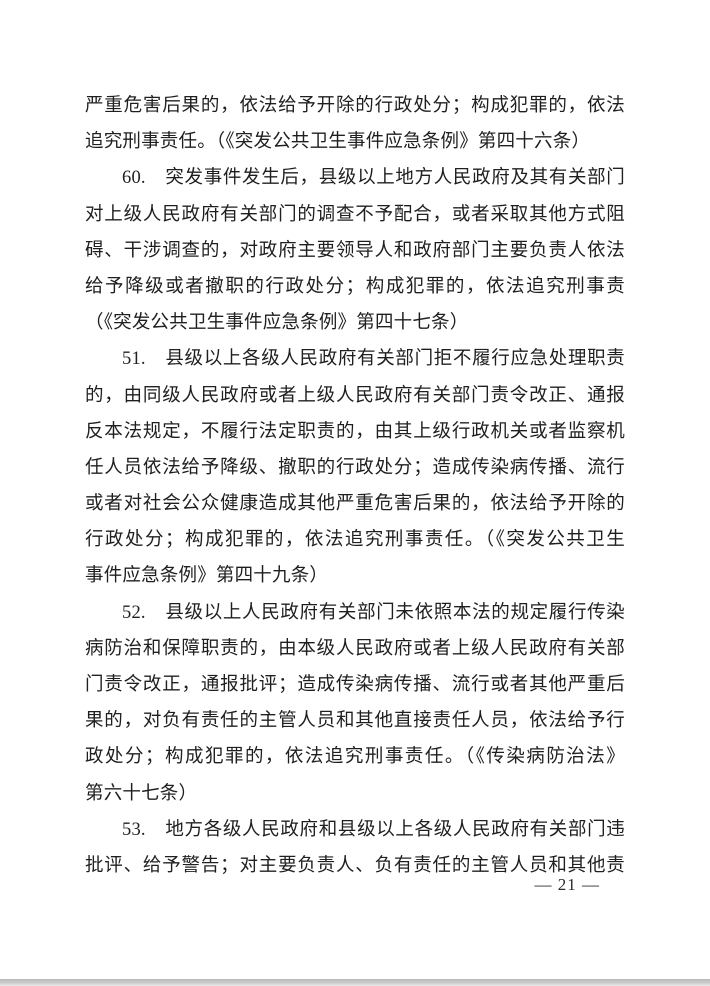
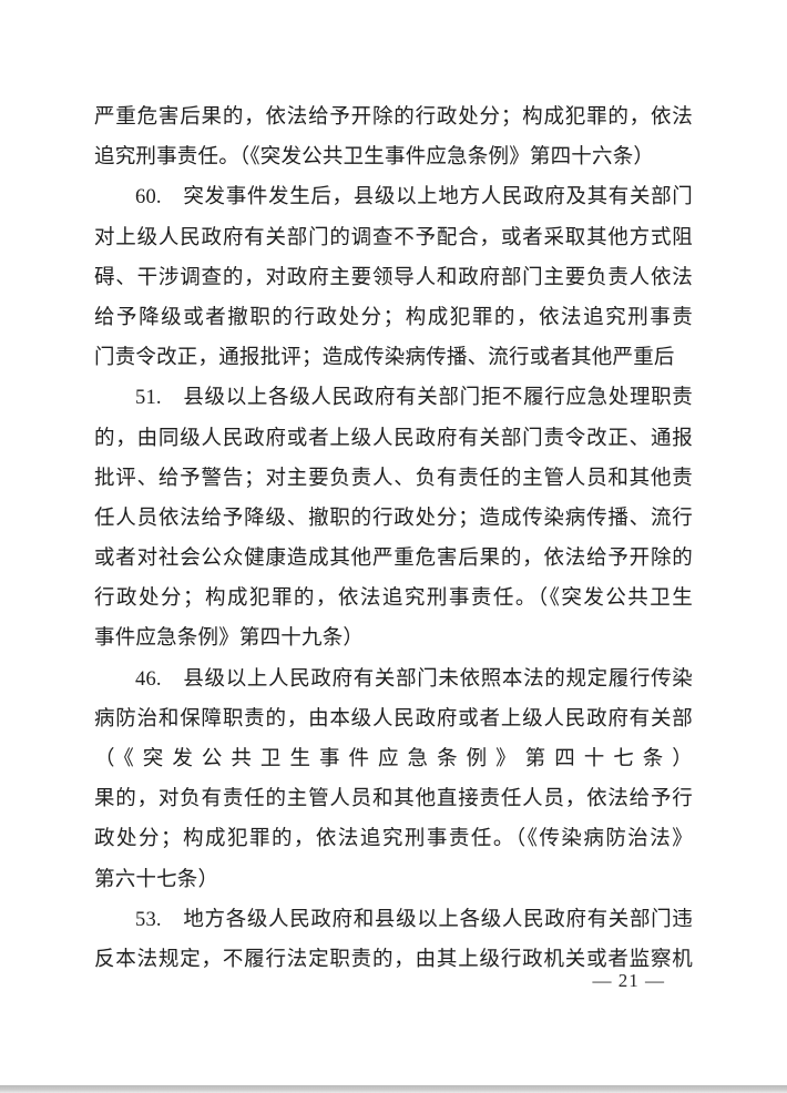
  严重危害后果的，依法给予开除的行政处分；构成犯罪的，依法
  追究刑事责任。（《突发公共卫生事件应急条例》第四十六条）
  60. 突发事件发生后，县级以上地方人民政府及其有关部门
  对上级人民政府有关部门的调查不予配合，或者采取其他方式阻
  碍、干涉调查的，对政府主要领导人和政府部门主要负责人依法
  给予降级或者撤职的行政处分；构成犯罪的，依法追究刑事责
- （《突发公共卫生事件应急条例》第四十七条）
+ 门责令改正，通报批评；造成传染病传播、流行或者其他严重后
  51. 县级以上各级人民政府有关部门拒不履行应急处理职责
  的，由同级人民政府或者上级人民政府有关部门责令改正、通报
- 反本法规定，不履行法定职责的，由其上级行政机关或者监察机
+ 批评、给予警告；对主要负责人、负有责任的主管人员和其他责
  任人员依法给予降级、撤职的行政处分；造成传染病传播、流行
  或者对社会公众健康造成其他严重危害后果的，依法给予开除的
  行政处分；构成犯罪的，依法追究刑事责任。（《突发公共卫生
  事件应急条例》第四十九条）
- 52. 县级以上人民政府有关部门未依照本法的规定履行传染
+ 46. 县级以上人民政府有关部门未依照本法的规定履行传染
  病防治和保障职责的，由本级人民政府或者上级人民政府有关部
- 门责令改正，通报批评；造成传染病传播、流行或者其他严重后
+ （《突发公共卫生事件应急条例》第四十七条）
  果的，对负有责任的主管人员和其他直接责任人员，依法给予行
  政处分；构成犯罪的，依法追究刑事责任。（《传染病防治法》
  第六十七条）
  53. 地方各级人民政府和县级以上各级人民政府有关部门违
- 批评、给予警告；对主要负责人、负有责任的主管人员和其他责
+ 反本法规定，不履行法定职责的，由其上级行政机关或者监察机
  — 21 —
